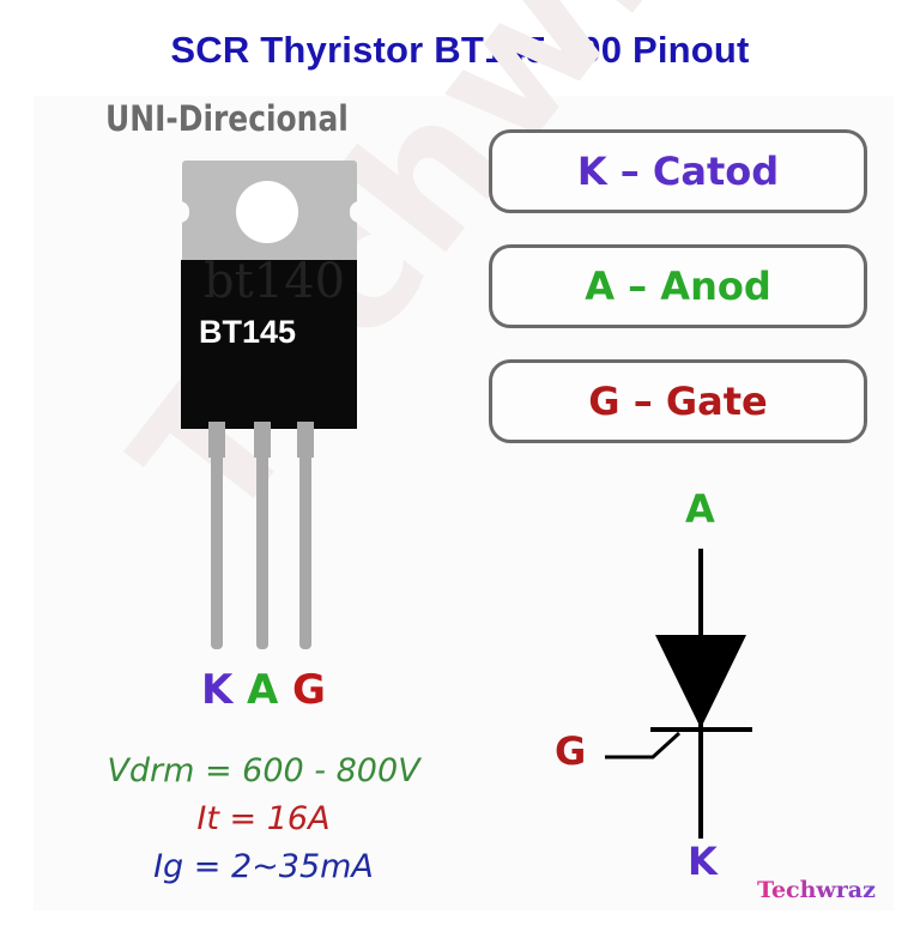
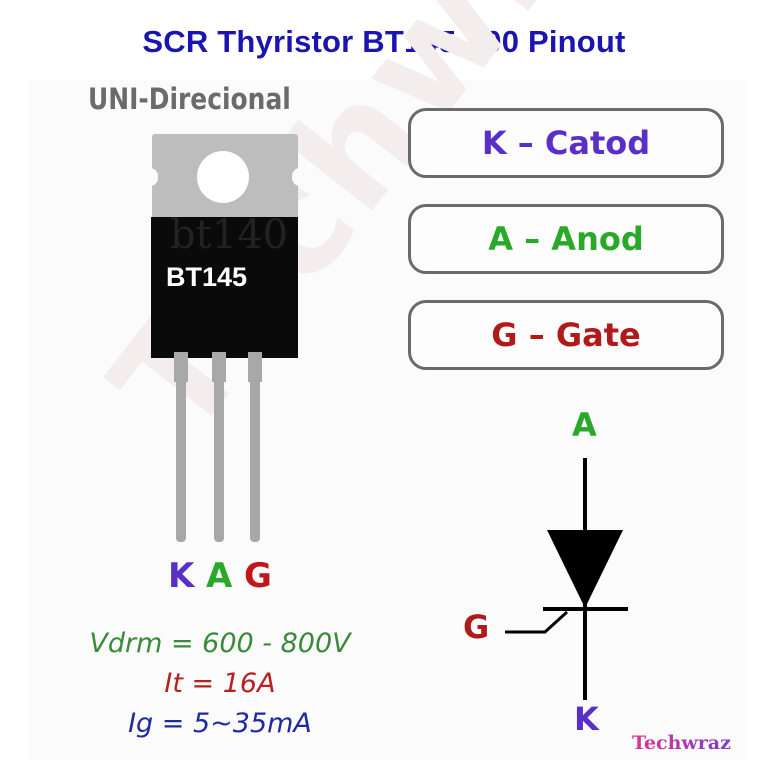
  SCR Thyristor BT145-800 Pinout
  UNI-Direcional
  bt140
  BT145
  K
  A
  G
  Vdrm = 600 - 800V
  It = 16A
- Ig = 2~35mA
+ Ig = 5~35mA
  K – Catod
  A – Anod
  G – Gate
  A
  G
  K
  Techwraz
